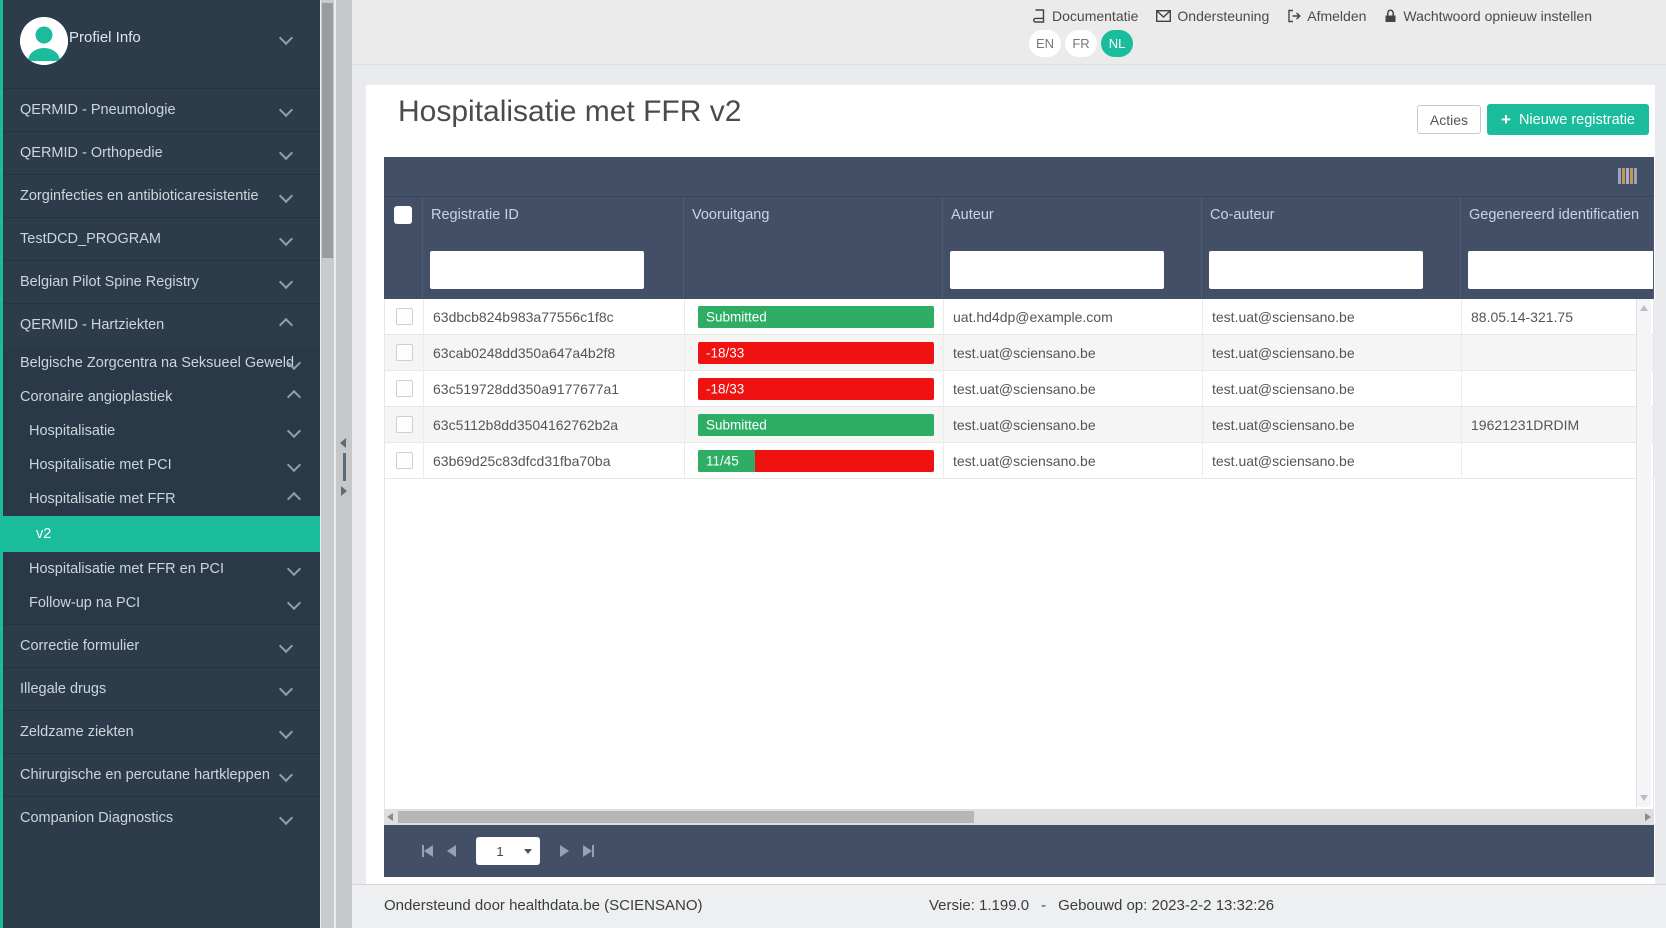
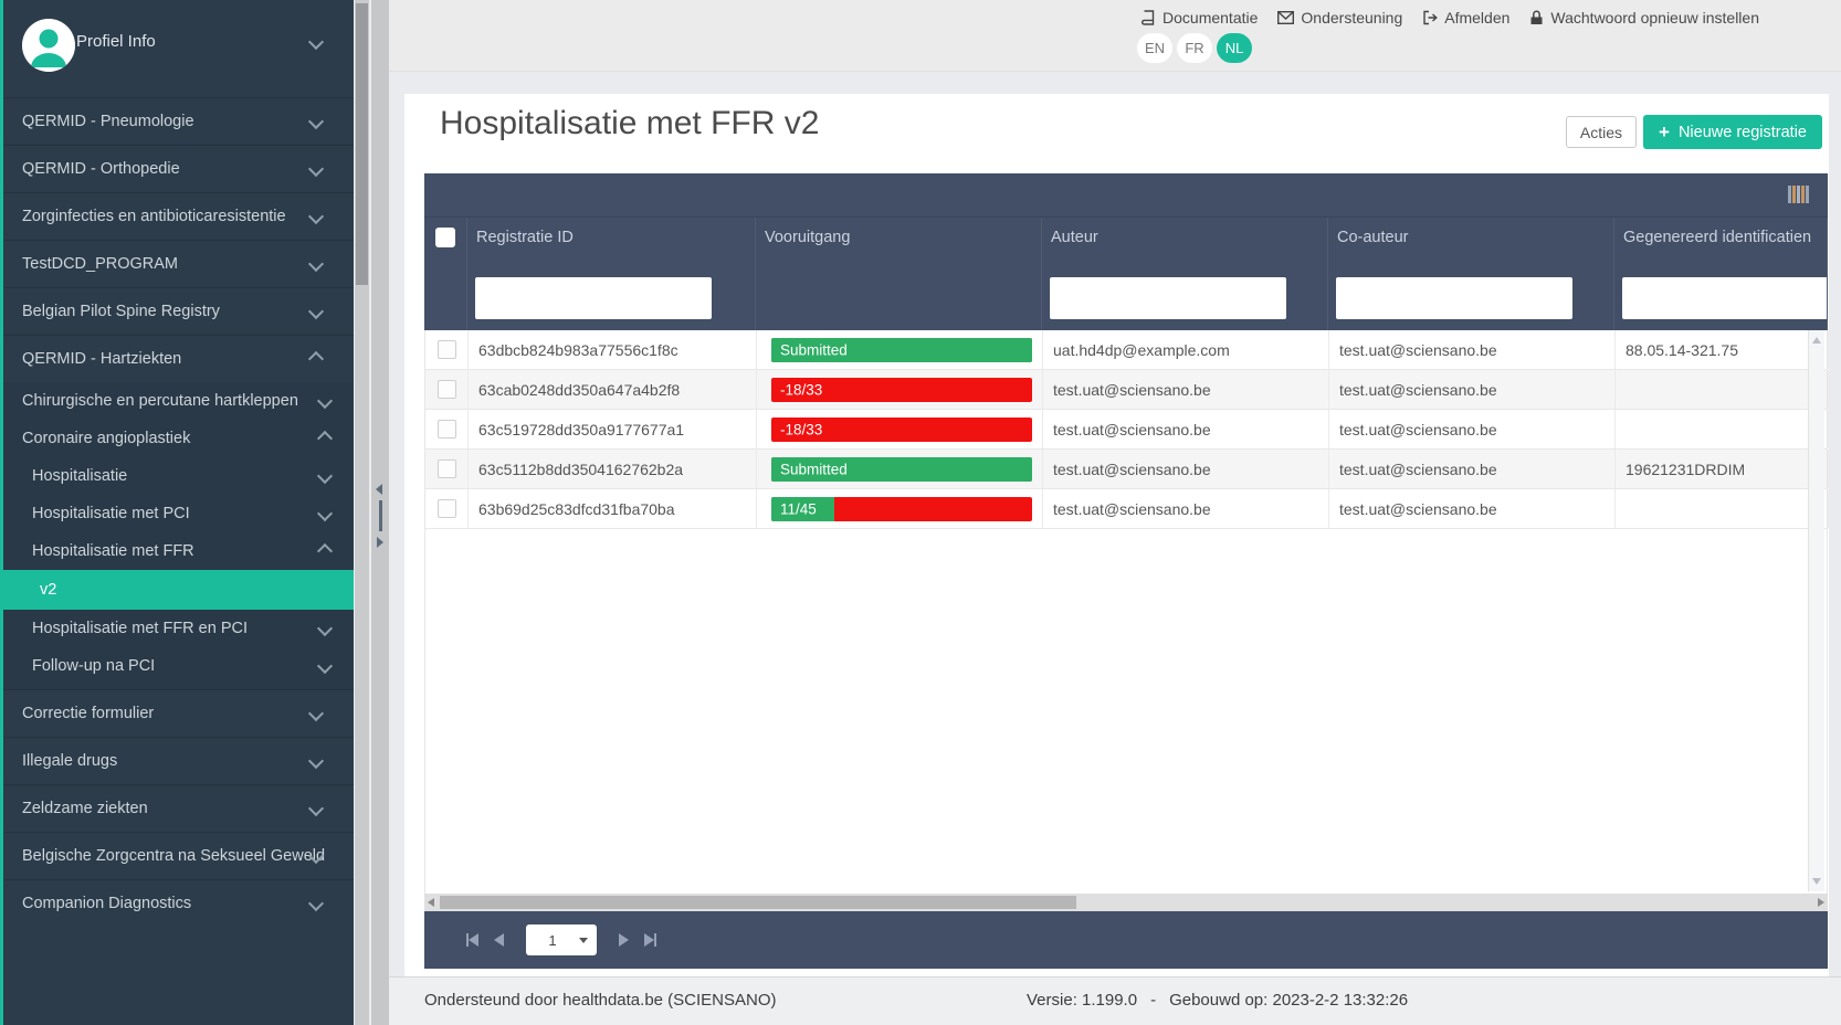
  Profiel Info
  QERMID - Pneumologie
  QERMID - Orthopedie
  Zorginfecties en antibioticaresistentie
  TestDCD_PROGRAM
  Belgian Pilot Spine Registry
  QERMID - Hartziekten
- Belgische Zorgcentra na Seksueel Geweld
+ Chirurgische en percutane hartkleppen
  Coronaire angioplastiek
  Hospitalisatie
  Hospitalisatie met PCI
  Hospitalisatie met FFR
  v2
  Hospitalisatie met FFR en PCI
  Follow-up na PCI
  Correctie formulier
  Illegale drugs
  Zeldzame ziekten
- Chirurgische en percutane hartkleppen
+ Belgische Zorgcentra na Seksueel Geweld
  Companion Diagnostics
  Documentatie
  Ondersteuning
  Afmelden
  Wachtwoord opnieuw instellen
  EN
  FR
  NL
  Hospitalisatie met FFR v2
  Acties
  +
  Nieuwe registratie
  Registratie ID
  Vooruitgang
  Auteur
  Co-auteur
  Gegenereerd identificatien
  63dbcb824b983a77556c1f8c
  Submitted
  uat.hd4dp@example.com
  test.uat@sciensano.be
  88.05.14-321.75
  63cab0248dd350a647a4b2f8
  -18/33
  test.uat@sciensano.be
  test.uat@sciensano.be
  63c519728dd350a9177677a1
  -18/33
  test.uat@sciensano.be
  test.uat@sciensano.be
  63c5112b8dd3504162762b2a
  Submitted
  test.uat@sciensano.be
  test.uat@sciensano.be
  19621231DRDIM
  63b69d25c83dfcd31fba70ba
  11/45
  test.uat@sciensano.be
  test.uat@sciensano.be
  1
  Ondersteund door healthdata.be (SCIENSANO)
  Versie: 1.199.0
  -
  Gebouwd op: 2023-2-2 13:32:26
